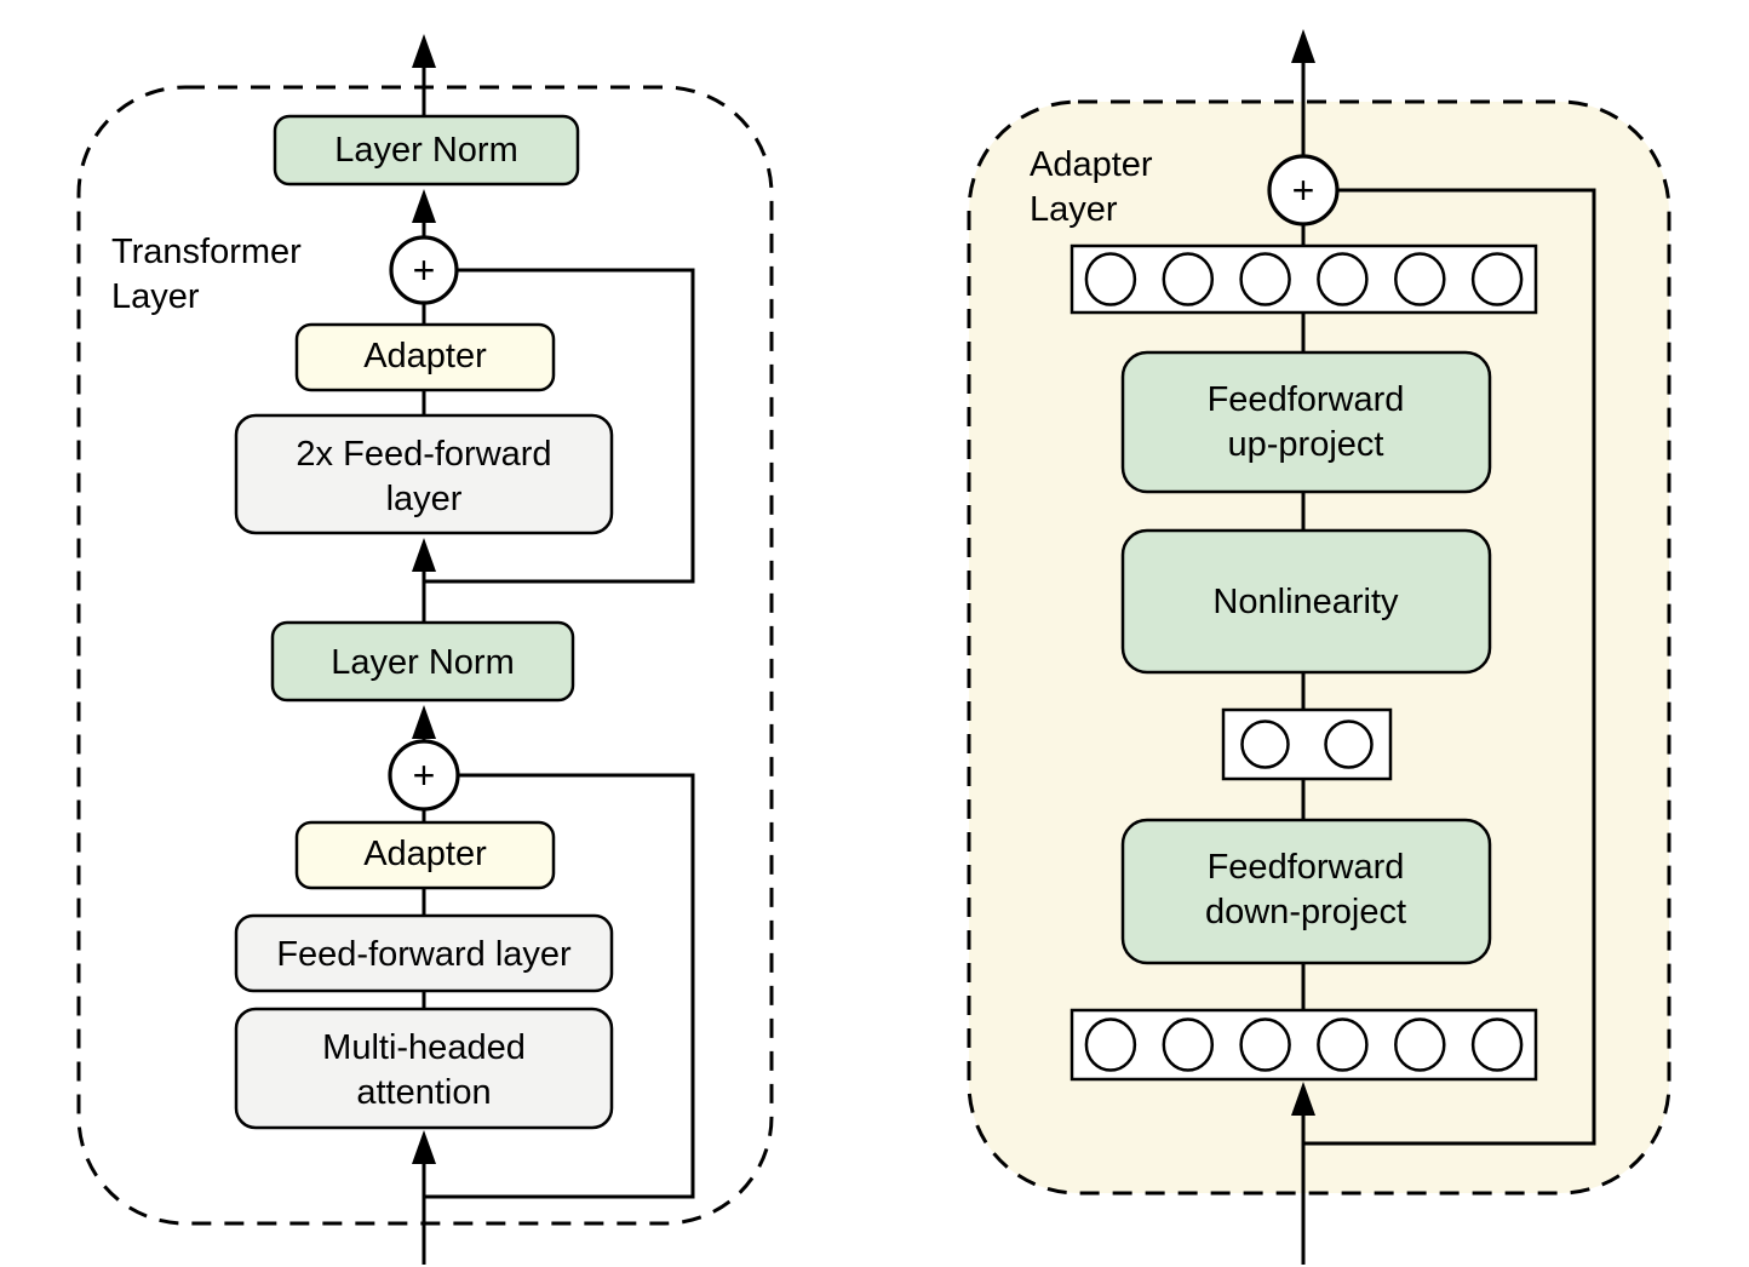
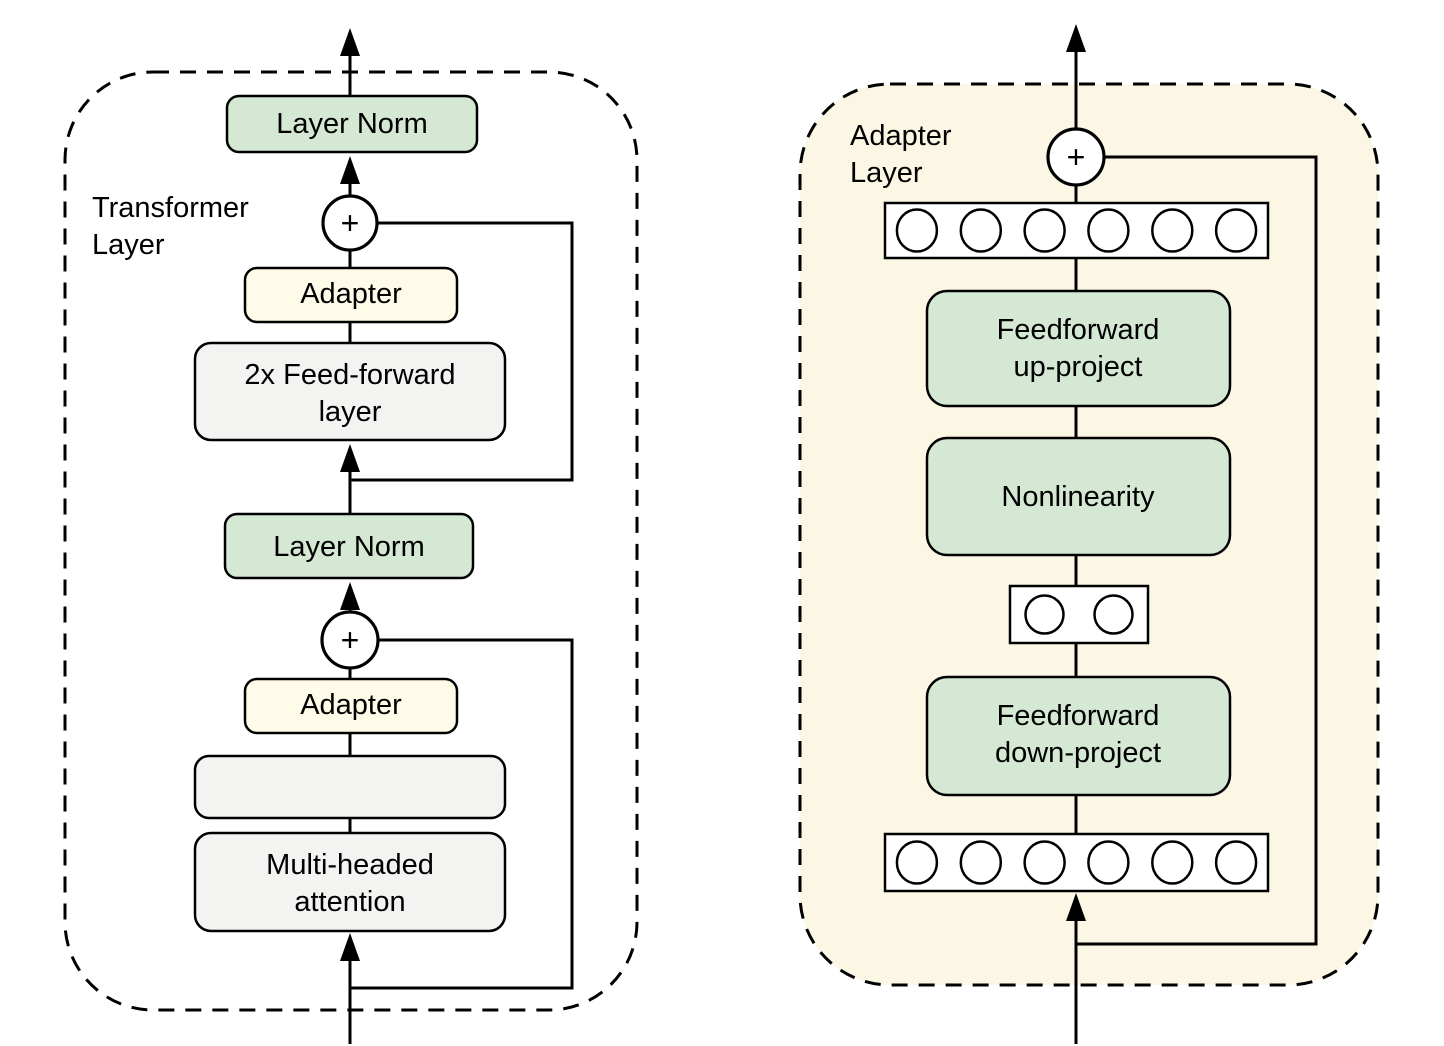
  Layer Norm
  +
  Adapter
  2x Feed-forward
  layer
  Layer Norm
  +
  Adapter
- Feed-forward layer
  Multi-headed
  attention
  Transformer
  Layer
  +
  Feedforward
  up-project
  Nonlinearity
  Feedforward
  down-project
  Adapter
  Layer
